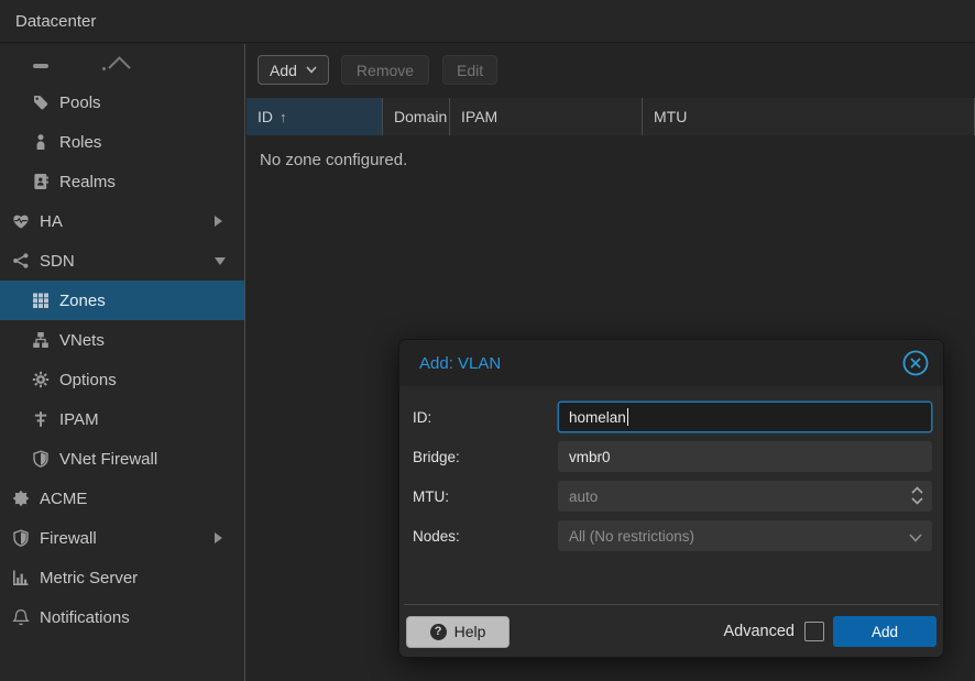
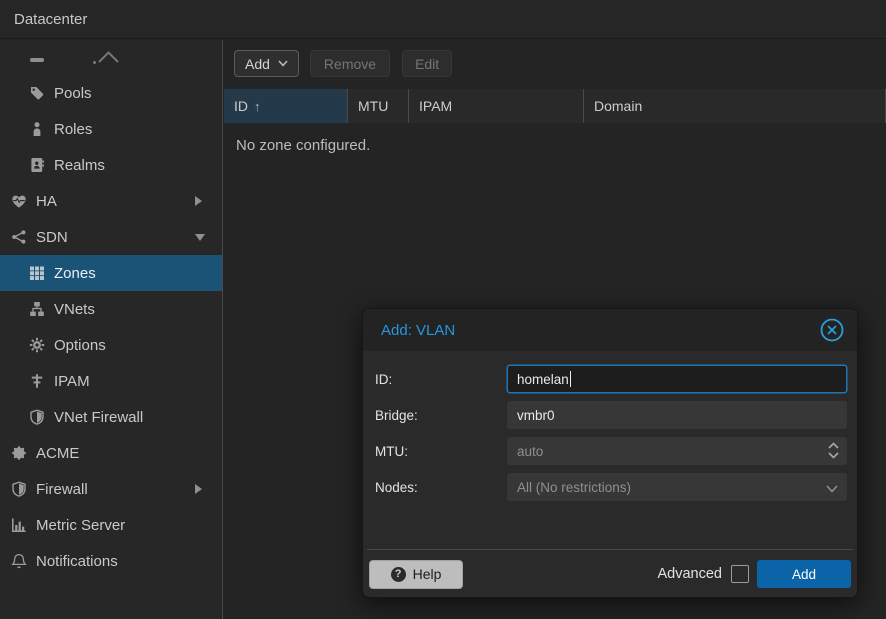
  Datacenter
  Pools
  Roles
  Realms
  HA
  SDN
  Zones
  VNets
  Options
  IPAM
  VNet Firewall
  ACME
  Firewall
  Metric Server
  Notifications
  Add
  Remove
  Edit
  ID
  ↑
- Domain
+ MTU
  IPAM
- MTU
+ Domain
  No zone configured.
  Add: VLAN
  ID:
  homelan
  Bridge:
  vmbr0
  MTU:
  auto
  Nodes:
  All (No restrictions)
  ?
  Help
  Advanced
  Add
